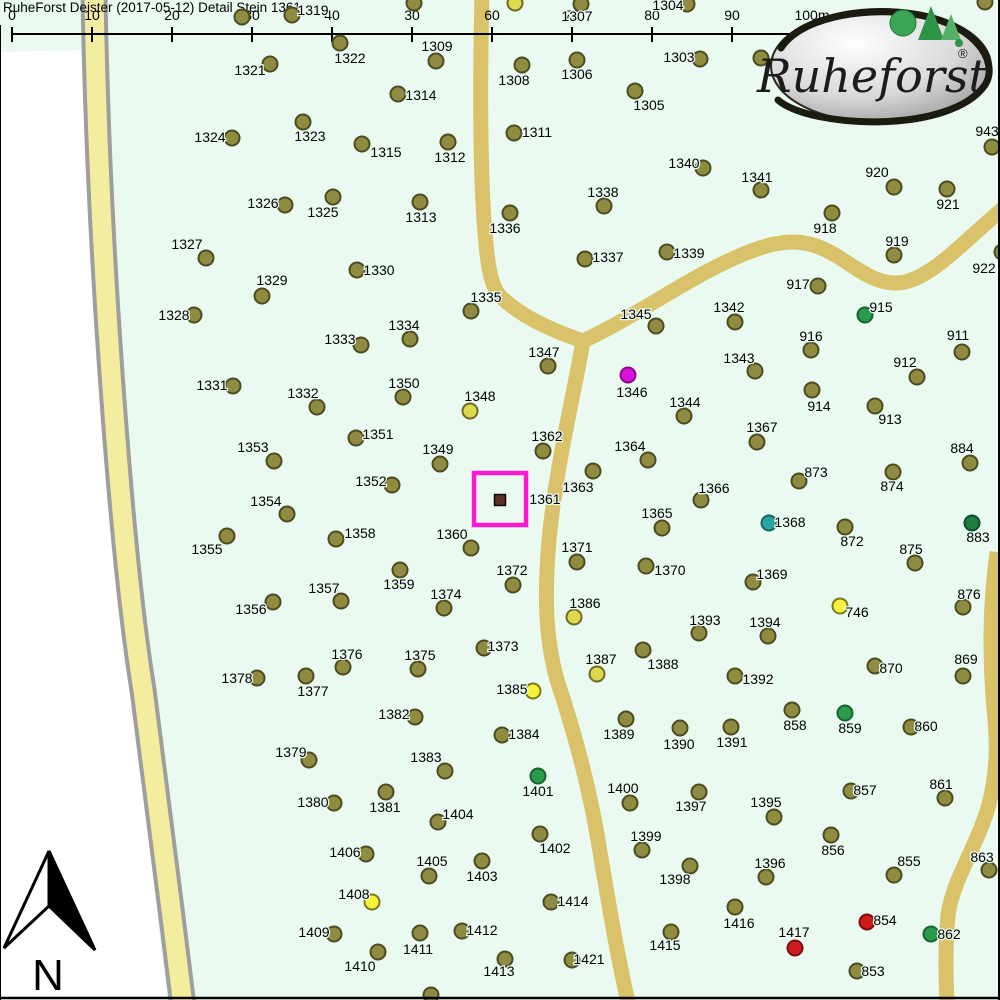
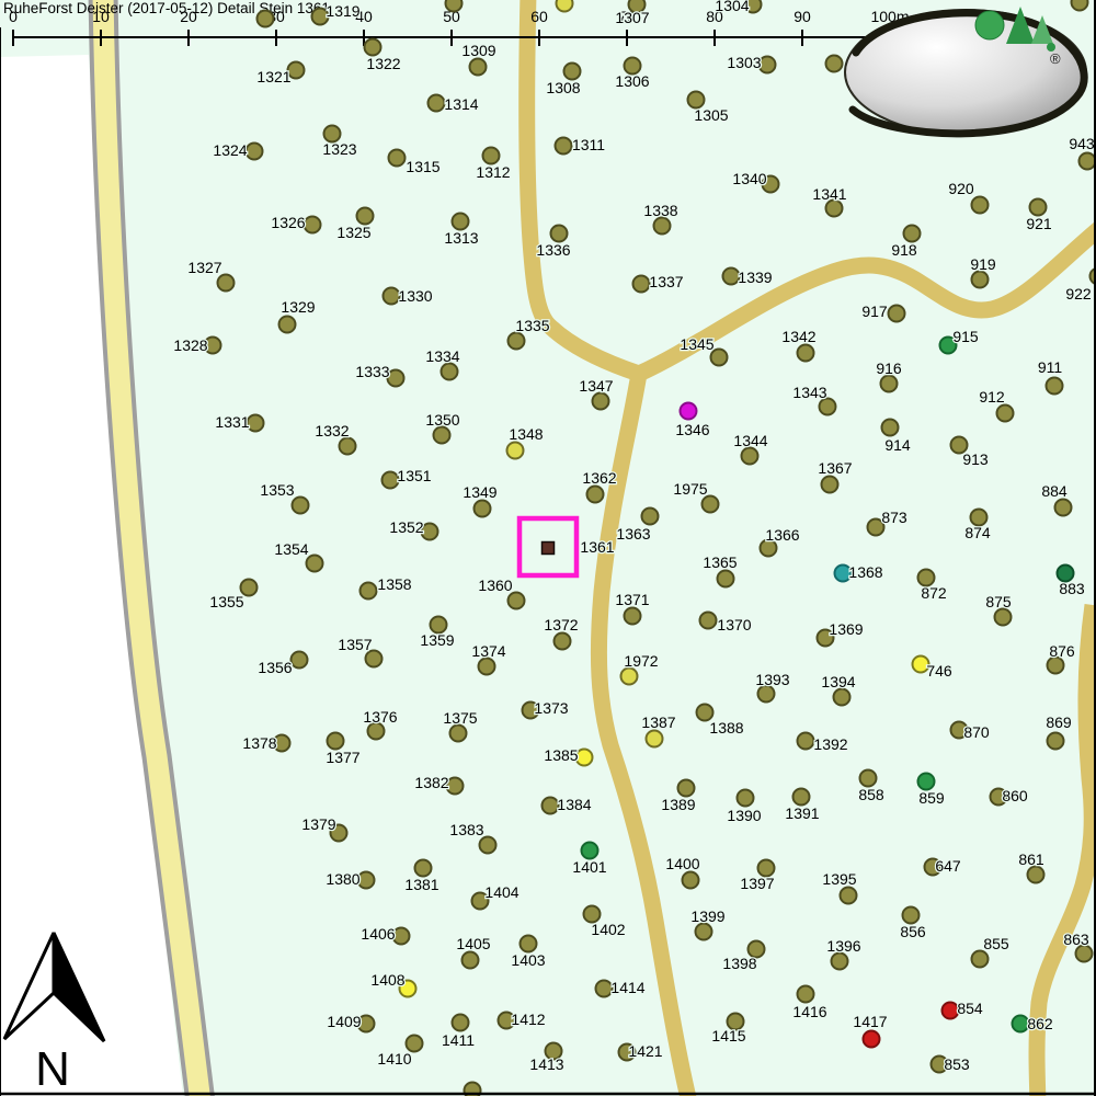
  0
  10
  20
  40
- 30
+ 50
  60
  70
  80
  90
  100m
  RuheForst Deister (2017-05-12) Detail Stein 131
  1319
  1307
  1304
  1309
  1322
  1303
  1306
  1308
  1305
  943
  1321
  1314
  1323
  1324
  1315
  1312
  1311
  1326
  1325
  1313
  1336
  1338
  1340
  1341
  920
  921
  918
  919
  917
  915
  922
  916
  911
  912
  913
  914
  1327
  1329
  1328
  1330
  1333
  1334
  1335
  1337
  1339
  1342
  1345
  1343
  1347
  1346
  1344
  1331
  1332
  1350
  1348
  1362
- 1364
+ 1975
  1367
  873
  874
  884
  1351
  1349
  1352
  1363
  1366
  1365
  1368
  872
  883
  875
  1353
  1354
  1355
  1358
  1360
  1371
  1359
  1372
  1370
  1369
  746
  876
  1357
  1356
- 1386
+ 1972
  1373
  1374
  1376
  1375
  1387
  1388
  1393
  1394
  870
  869
  1392
  1377
  1378
  1379
  1382
  1385
  1384
  1383
  1401
  1389
  1390
  1391
  858
  859
  860
  861
- 857
+ 647
  1380
  1381
  1400
  1397
  1395
  1404
  1402
  1406
  1405
  1403
  1399
  856
  1398
  1396
  855
  863
  1408
  1414
  1416
  854
  862
  1409
  1412
  1411
  1415
  1417
  1410
  1413
  1421
  853
  1361
- Ruheforst
  ®
  N
